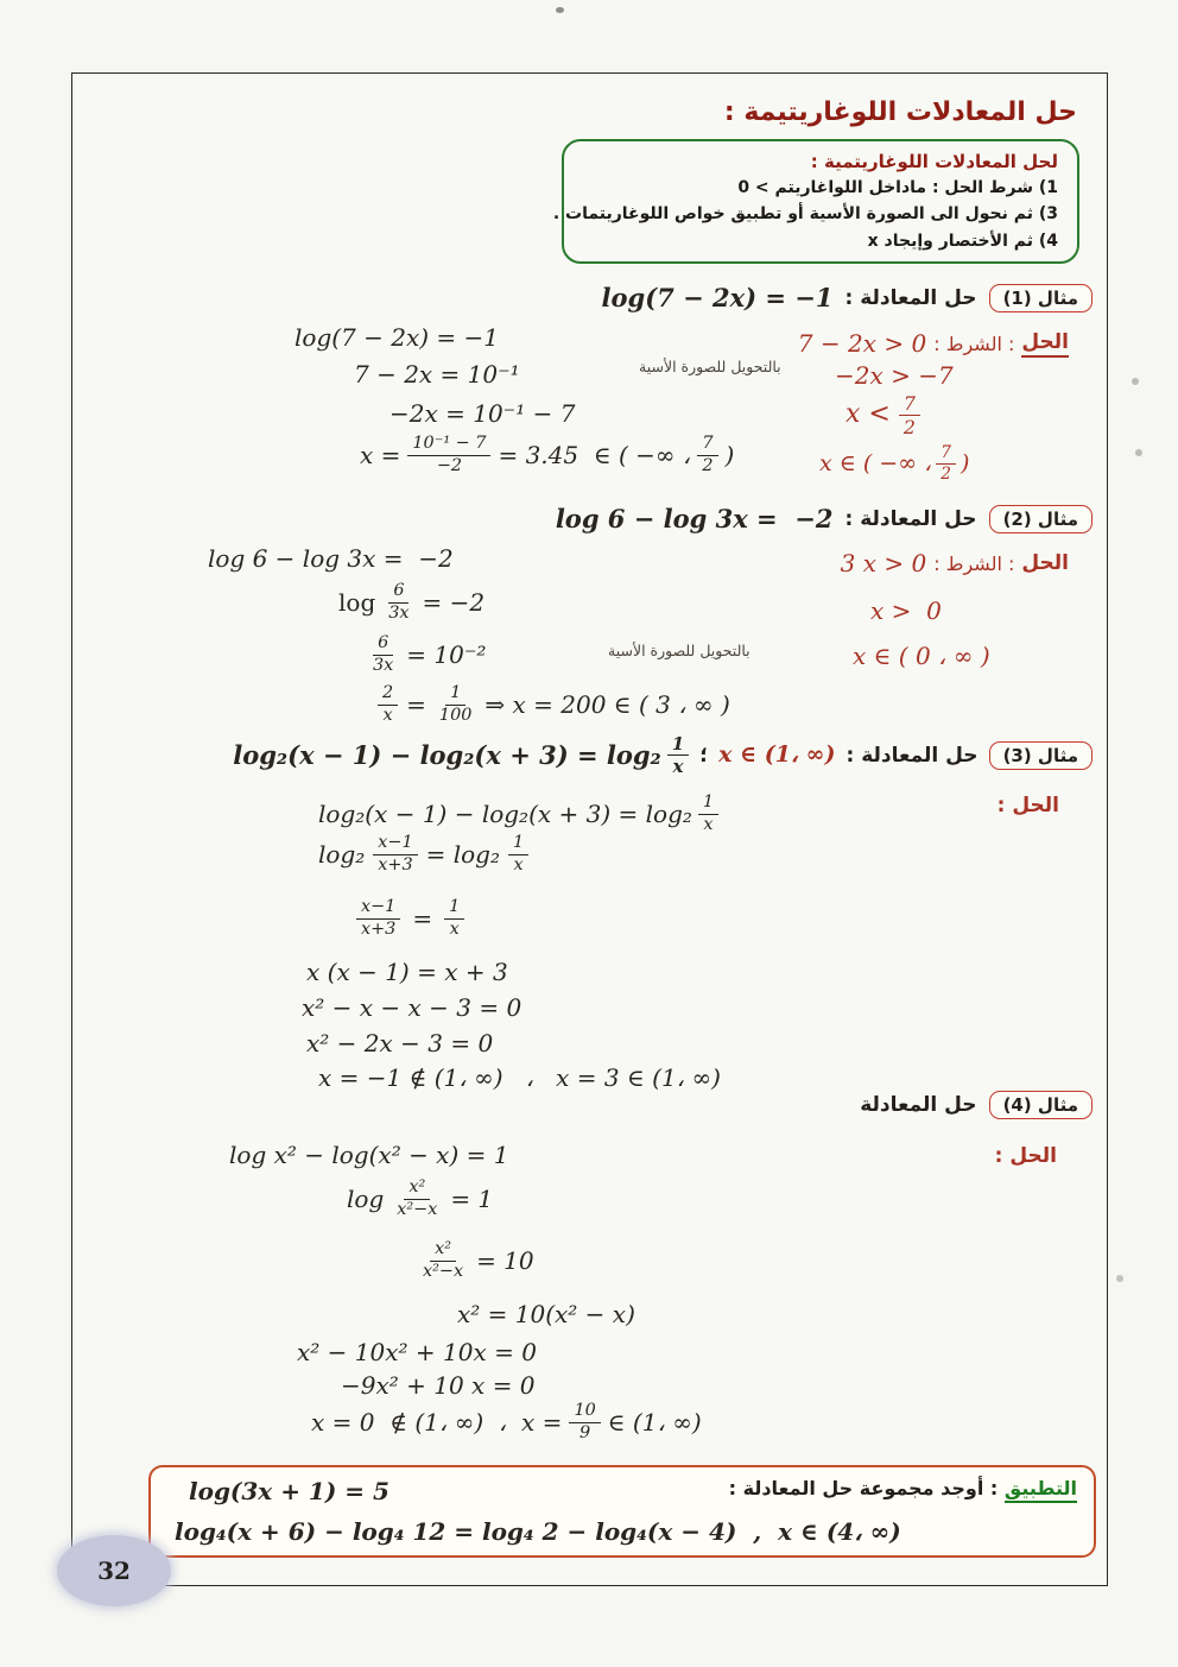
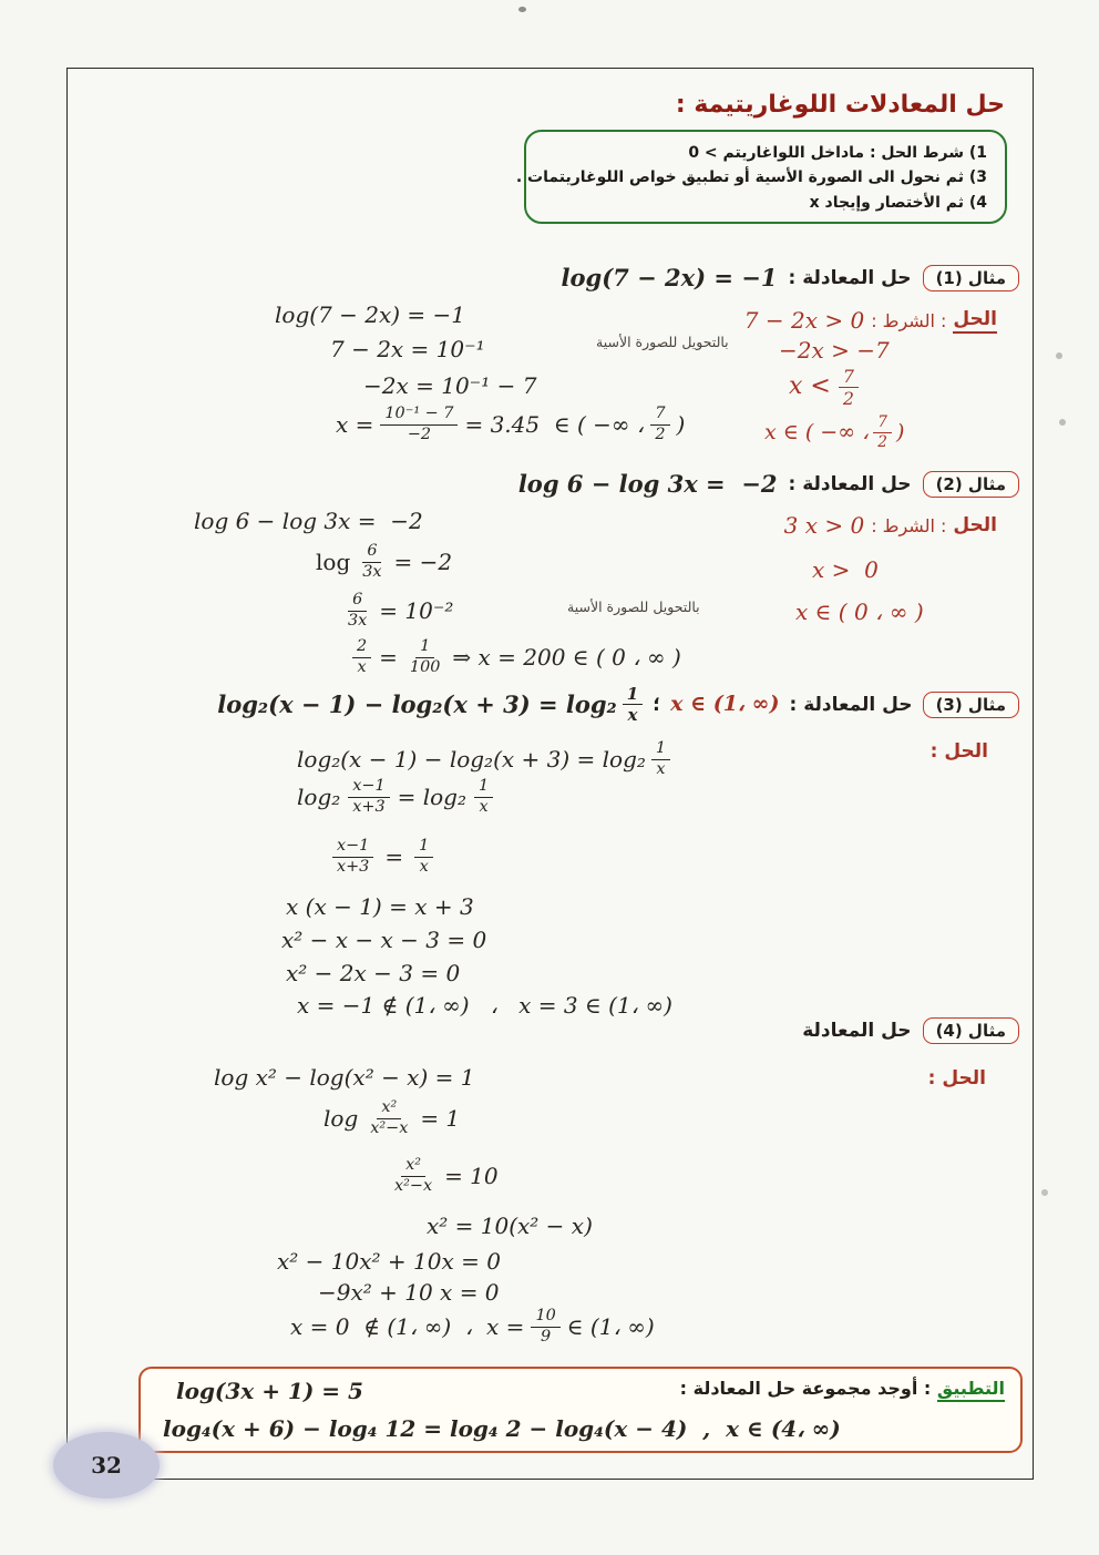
  حل المعادلات اللوغاريتيمة :
- لحل المعادلات اللوغاريتمية :
  1) شرط الحل : ماداخل اللواغاريتم > 0
  3) ثم نحول الى الصورة الأسية أو تطبيق خواص اللوغاريتمات .
  4) ثم الأختصار وإيجاد x
  مثال (1)
  حل المعادلة :
  log(7 − 2x) = −1
  الحل
  : الشرط :
  7 − 2x > 0
  −2x > −7
  x <
  7
  2
  x ∈ ( −∞ ،‎
  7
  2
  )
  log(7 − 2x) = −1
  7 − 2x = 10⁻¹
  بالتحويل للصورة الأسية
  −2x = 10⁻¹ − 7
  x =
  10⁻¹ − 7
  −2
  = 3.45 ∈ ( −∞ ،‎
  7
  2
  )
  مثال (2)
  حل المعادلة :
  log 6 − log 3x = −2
  الحل
  : الشرط :
  3 x > 0
  x > 0
  x ∈ ( 0 ،‎ ∞ )
  log 6 − log 3x = −2
  log
  6
  3x
  = −2
  6
  3x
  = 10⁻²
  بالتحويل للصورة الأسية
  2
  x
  =
  1
  100
- ⇒ x = 200 ∈ ( 3 ،‎ ∞ )
+ ⇒ x = 200 ∈ ( 0 ،‎ ∞ )
  مثال (3)
  حل المعادلة :
  x ∈ (1،‎ ∞)
  ؛
  log₂(x − 1) − log₂(x + 3) = log₂
  1
  x
  الحل :
  log₂(x − 1) − log₂(x + 3) = log₂
  1
  x
  log₂
  x−1
  x+3
  = log₂
  1
  x
  x−1
  x+3
  =
  1
  x
  x (x − 1) = x + 3
  x² − x − x − 3 = 0
  x² − 2x − 3 = 0
  x = −1 ∉ (1،‎ ∞) ،‎ x = 3 ∈ (1،‎ ∞)
  مثال (4)
  حل المعادلة
  الحل :
  log x² − log(x² − x) = 1
  log
  x²
  x²−x
  = 1
  x²
  x²−x
  = 10
  x² = 10(x² − x)
  x² − 10x² + 10x = 0
  −9x² + 10 x = 0
  x = 0 ∉ (1،‎ ∞) ،‎ x =
  10
  9
  ∈ (1،‎ ∞)
  التطبيق : أوجد مجموعة حل المعادلة :
  log(3x + 1) = 5
  log₄(x + 6) − log₄ 12 = log₄ 2 − log₄(x − 4) , x ∈ (4،‎ ∞)
  32
